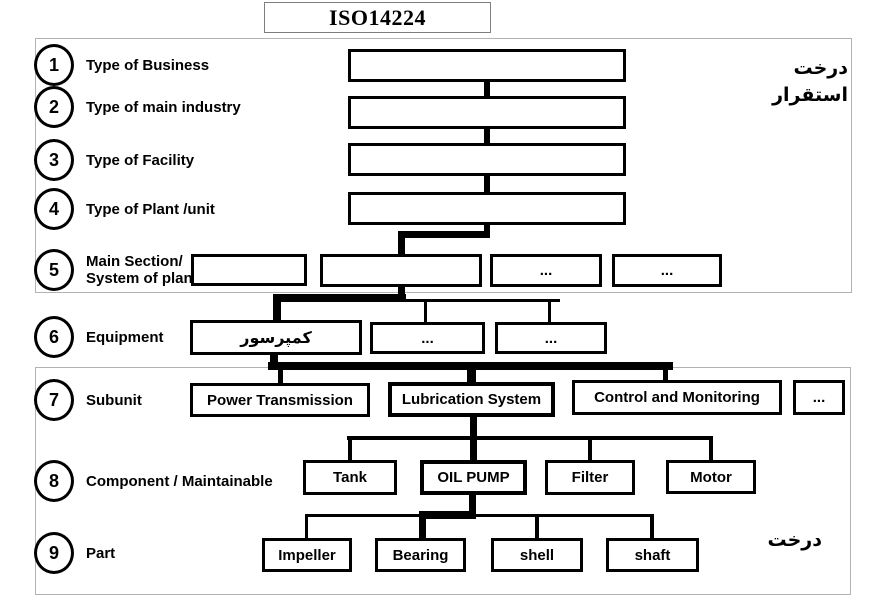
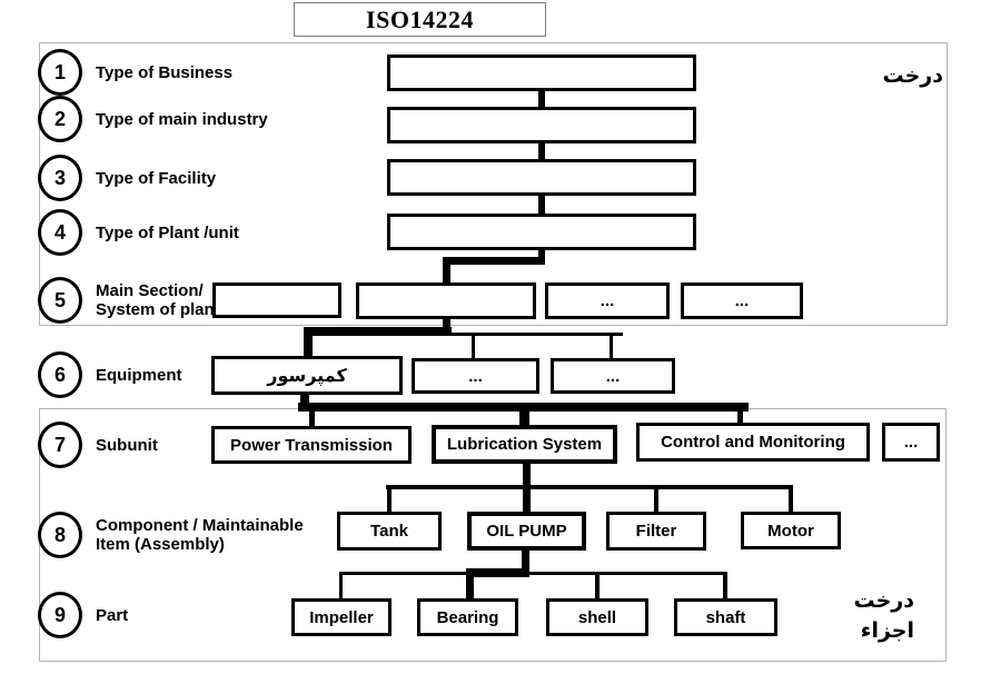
  ISO14224
  درخت
- استقرار
  درخت
+ اجزاء
  1
  Type of Business
  2
  Type of main industry
  3
  Type of Facility
  4
  Type of Plant /unit
  5
  Main Section/
  System of plan
  ...
  ...
  6
  Equipment
  کمپرسور
  ...
  ...
  7
  Subunit
  Power Transmission
  Lubrication System
  Control and Monitoring
  ...
  8
  Component / Maintainable
+ Item (Assembly)
  Tank
  OIL PUMP
  Filter
  Motor
  9
  Part
  Impeller
  Bearing
  shell
  shaft
